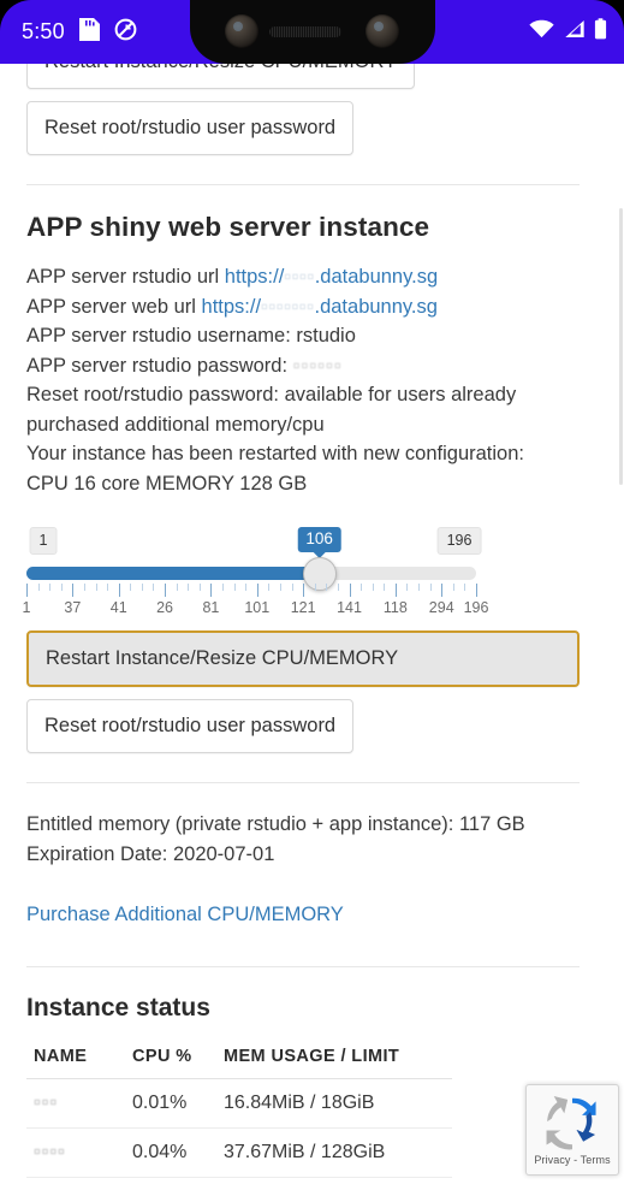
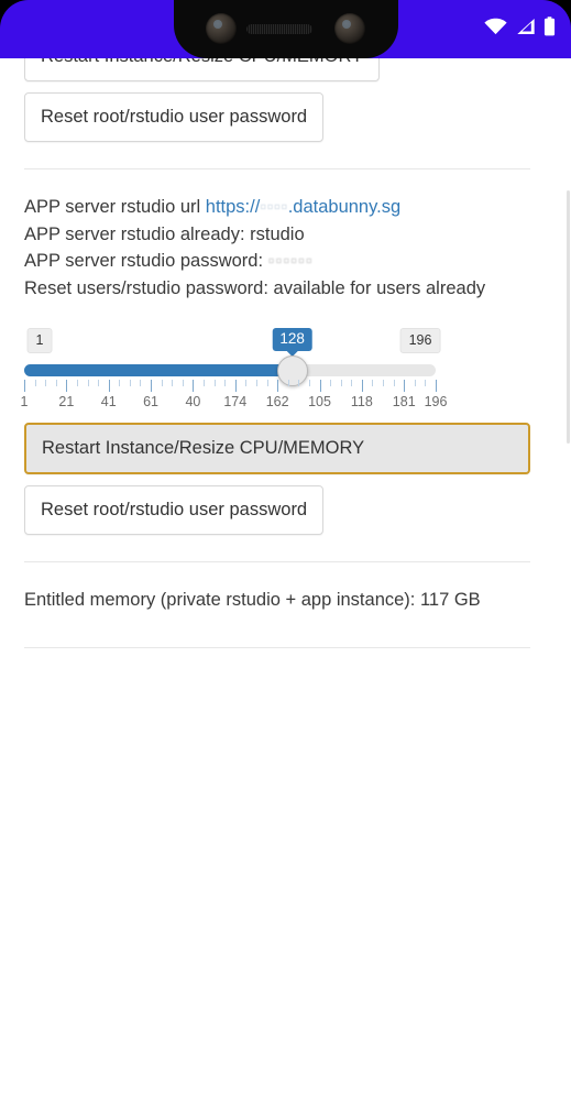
- 5:50
  Reset root/rstudio user password
- APP shiny web server instance
  APP server rstudio url https://▫▫▫▫.databunny.sg
- APP server web url https://▫▫▫▫▫▫▫.databunny.sg
- APP server rstudio username: rstudio
+ APP server rstudio already: rstudio
  APP server rstudio password: ▫▫▫▫▫▫
- Reset root/rstudio password: available for users already
+ Reset users/rstudio password: available for users already
- purchased additional memory/cpu
- Your instance has been restarted with new configuration:
- CPU 16 core MEMORY 128 GB
  1
- 106
+ 128
  196
  1
- 37
+ 21
  41
- 26
+ 61
- 81
+ 40
- 101
+ 174
- 121
+ 162
- 141
+ 105
  118
- 294
+ 181
  196
  Restart Instance/Resize CPU/MEMORY
  Reset root/rstudio user password
  Entitled memory (private rstudio + app instance): 117 GB
- Expiration Date: 2020-07-01
- Purchase Additional CPU/MEMORY
- Instance status
- NAME	CPU %	MEM USAGE / LIMIT
- ▫▫▫	0.01%	16.84MiB / 18GiB
- ▫▫▫▫	0.04%	37.67MiB / 128GiB
- Privacy - Terms
